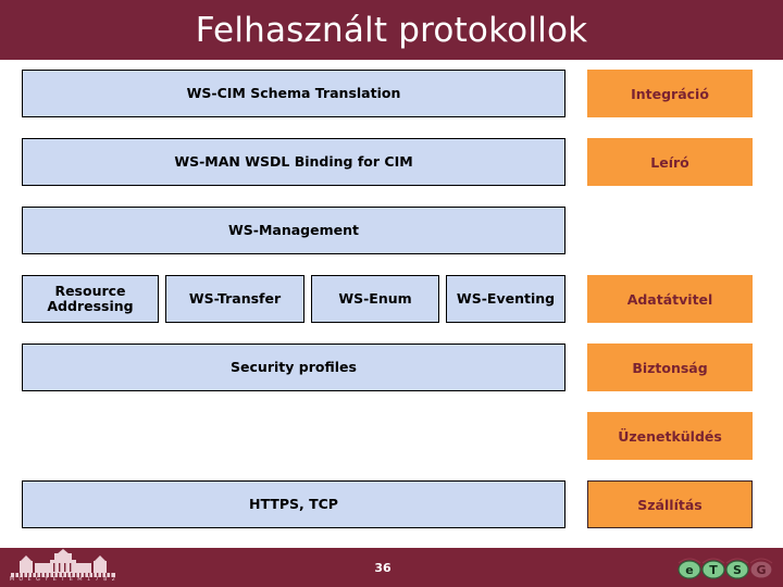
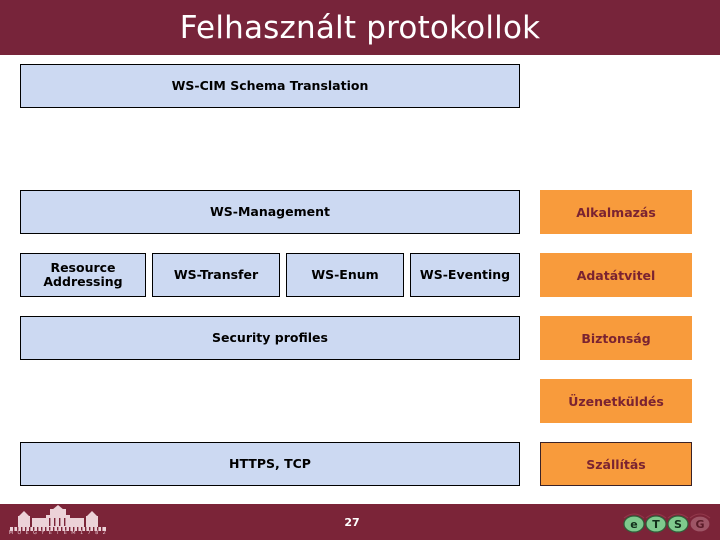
  Felhasznált protokollok
  WS-CIM Schema Translation
- Integráció
- WS-MAN WSDL Binding for CIM
- Leíró
  WS-Management
+ Alkalmazás
  Resource Addressing
  WS-Transfer
  WS-Enum
  WS-Eventing
  Adatátvitel
  Security profiles
  Biztonság
  Üzenetküldés
  HTTPS, TCP
  Szállítás
- 36
+ 27
  e
  T
  S
  G
